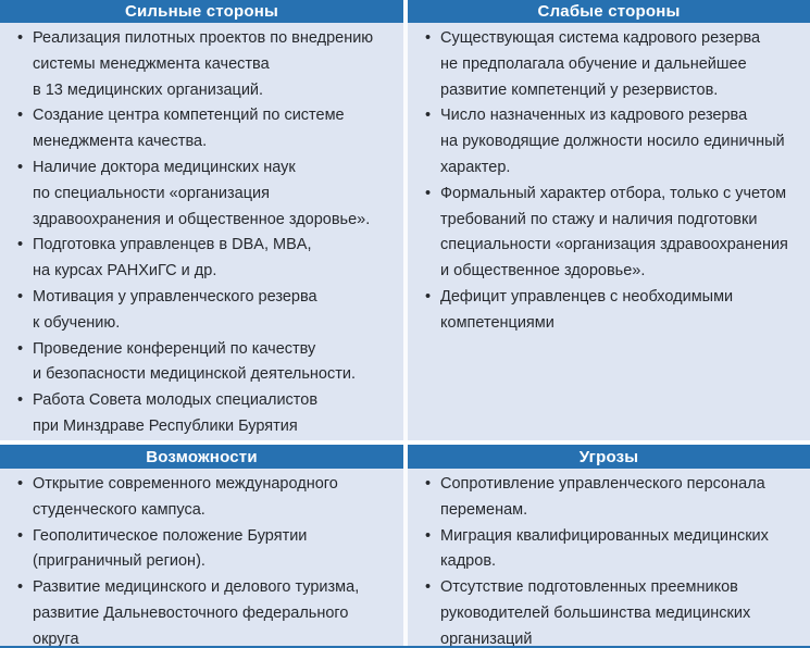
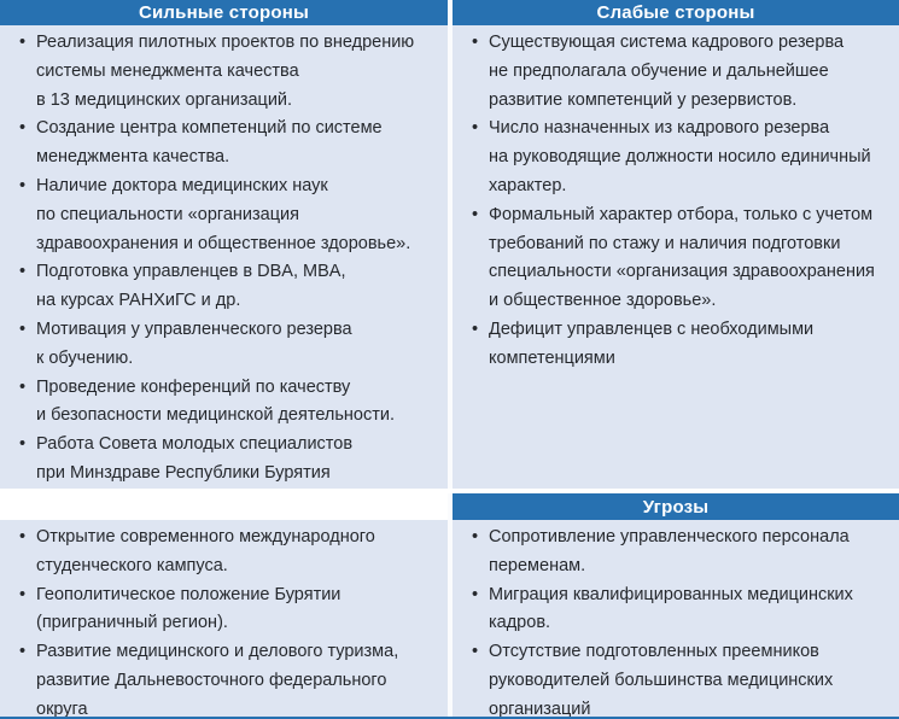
  Сильные стороны
  Слабые стороны
  •
  Реализация пилотных проектов по внедрению
  системы менеджмента качества
  в 13 медицинских организаций.
  •
  Создание центра компетенций по системе
  менеджмента качества.
  •
  Наличие доктора медицинских наук
  по специальности «организация
  здравоохранения и общественное здоровье».
  •
  Подготовка управленцев в DBA, MBA,
  на курсах РАНХиГС и др.
  •
  Мотивация у управленческого резерва
  к обучению.
  •
  Проведение конференций по качеству
  и безопасности медицинской деятельности.
  •
  Работа Совета молодых специалистов
  при Минздраве Республики Бурятия
  •
  Существующая система кадрового резерва
  не предполагала обучение и дальнейшее
  развитие компетенций у резервистов.
  •
  Число назначенных из кадрового резерва
  на руководящие должности носило единичный
  характер.
  •
  Формальный характер отбора, только с учетом
  требований по стажу и наличия подготовки
  специальности «организация здравоохранения
  и общественное здоровье».
  •
  Дефицит управленцев с необходимыми
  компетенциями
- Возможности
  Угрозы
  •
  Открытие современного международного
  студенческого кампуса.
  •
  Геополитическое положение Бурятии
  (приграничный регион).
  •
  Развитие медицинского и делового туризма,
  развитие Дальневосточного федерального
  округа
  •
  Сопротивление управленческого персонала
  переменам.
  •
  Миграция квалифицированных медицинских
  кадров.
  •
  Отсутствие подготовленных преемников
  руководителей большинства медицинских
  организаций
